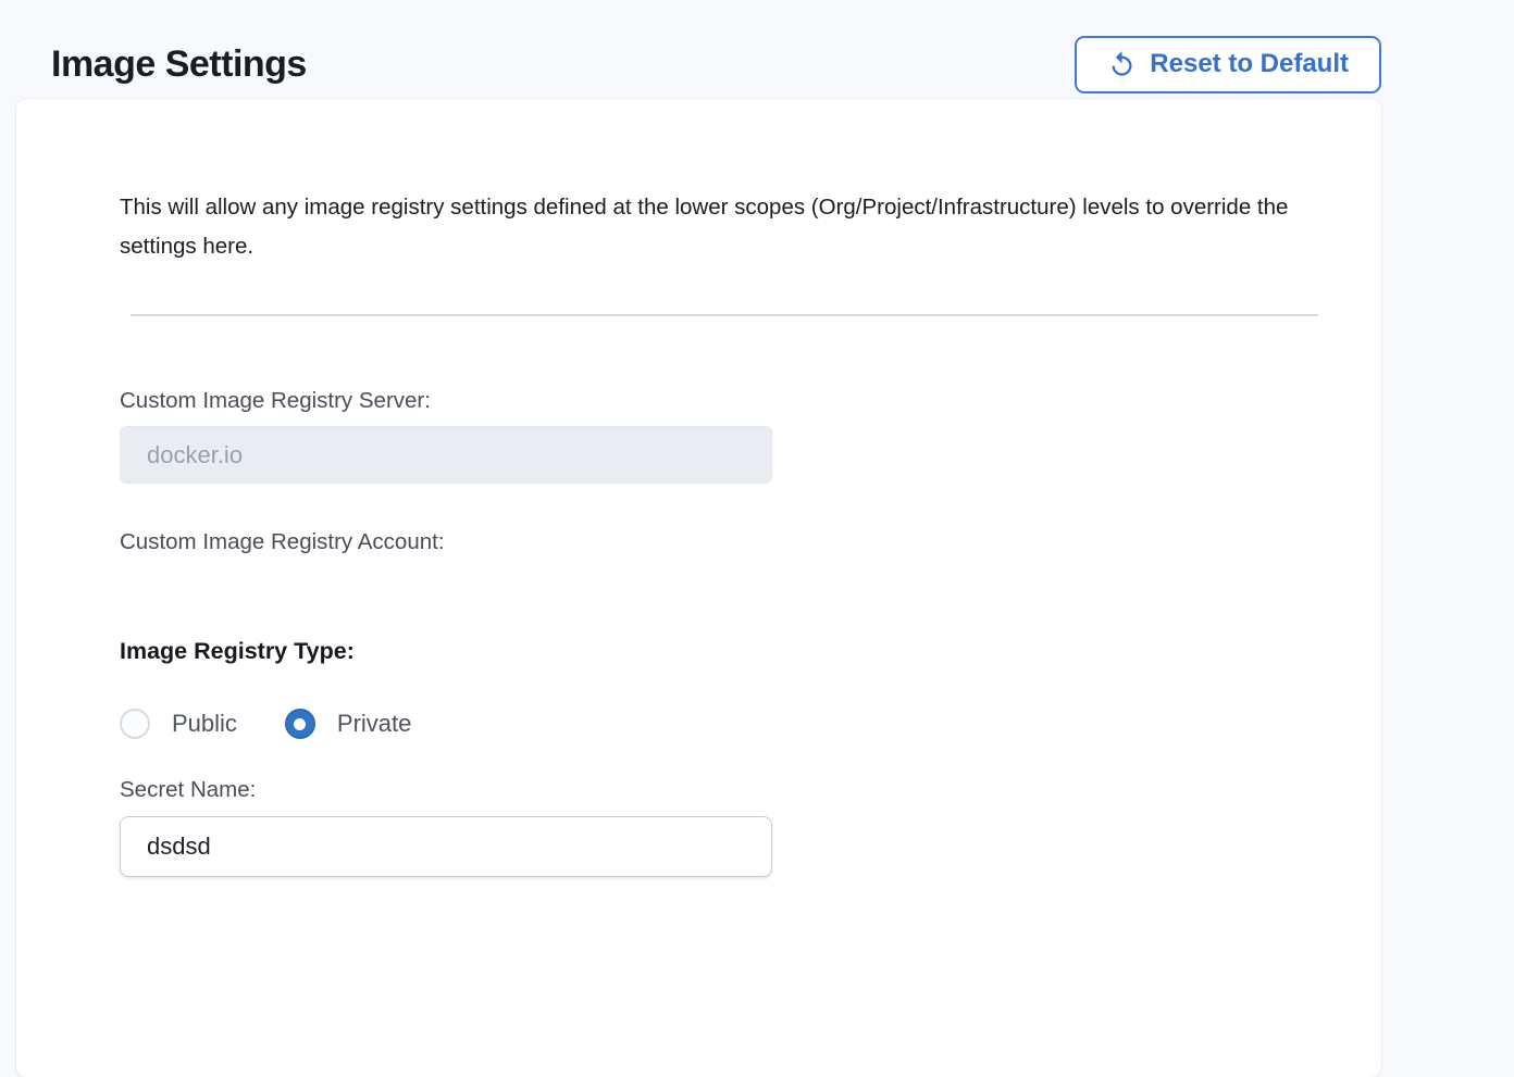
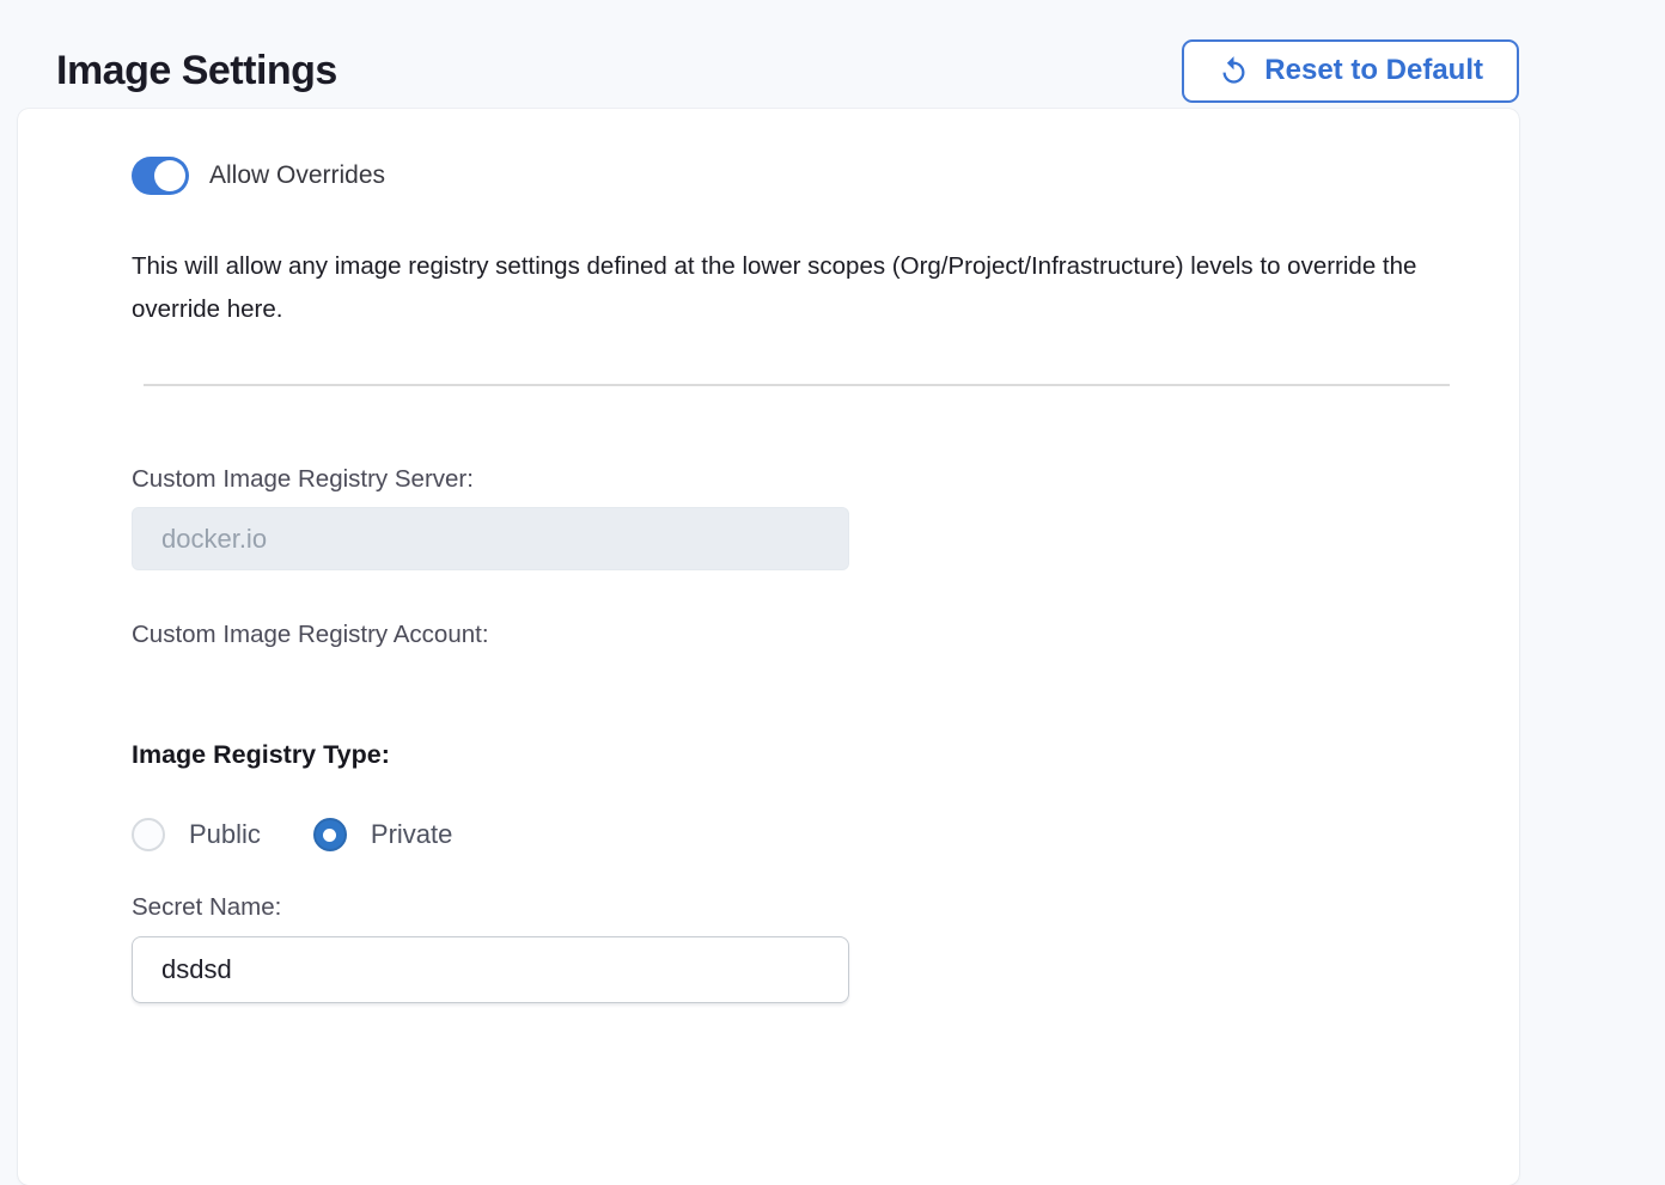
  Image Settings
  Reset to Default
+ Allow Overrides
- This will allow any image registry settings defined at the lower scopes (Org/Project/Infrastructure) levels to override the settings here.
+ This will allow any image registry settings defined at the lower scopes (Org/Project/Infrastructure) levels to override the override here.
  Custom Image Registry Server:
  docker.io
  Custom Image Registry Account:
  Image Registry Type:
  Public
  Private
  Secret Name:
  dsdsd
